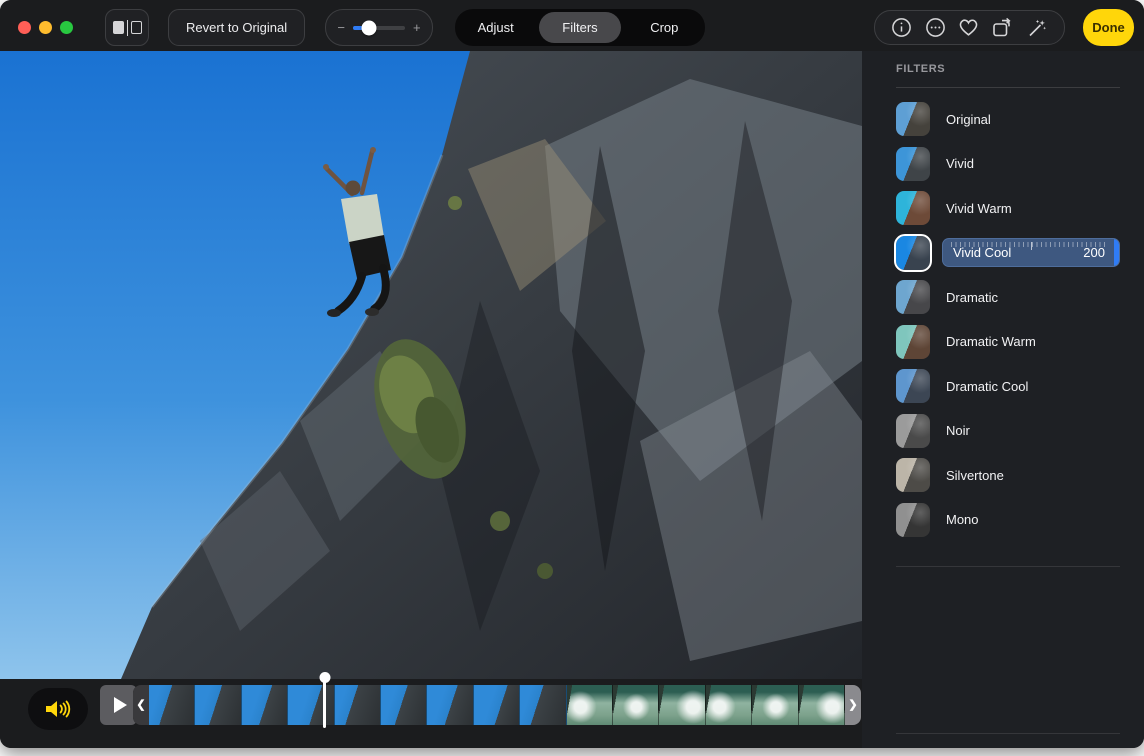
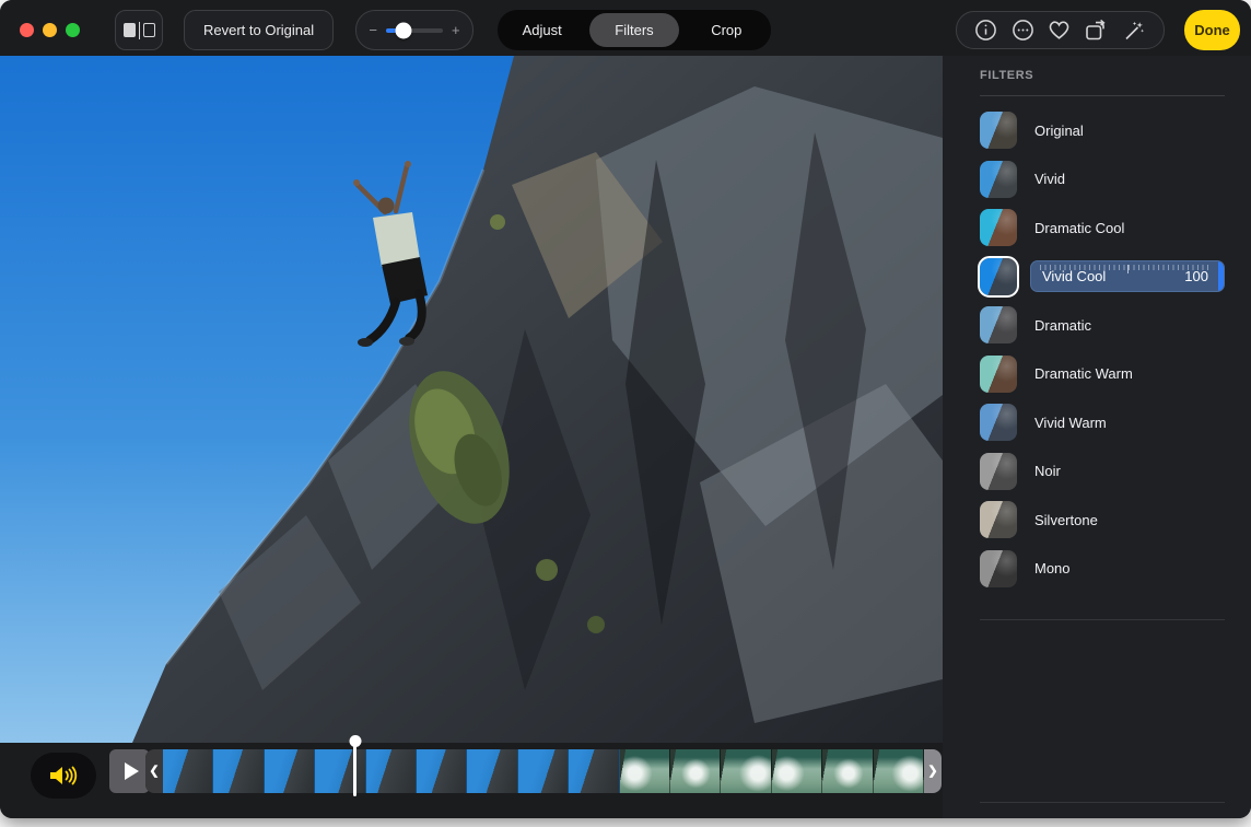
  Revert to Original
  −
  +
  Adjust
  Filters
  Crop
  Done
  ❮
  ❯
  FILTERS
  Original
  Vivid
- Vivid Warm
+ Dramatic Cool
  Vivid Cool
- 200
+ 100
  Dramatic
  Dramatic Warm
- Dramatic Cool
+ Vivid Warm
  Noir
  Silvertone
  Mono
